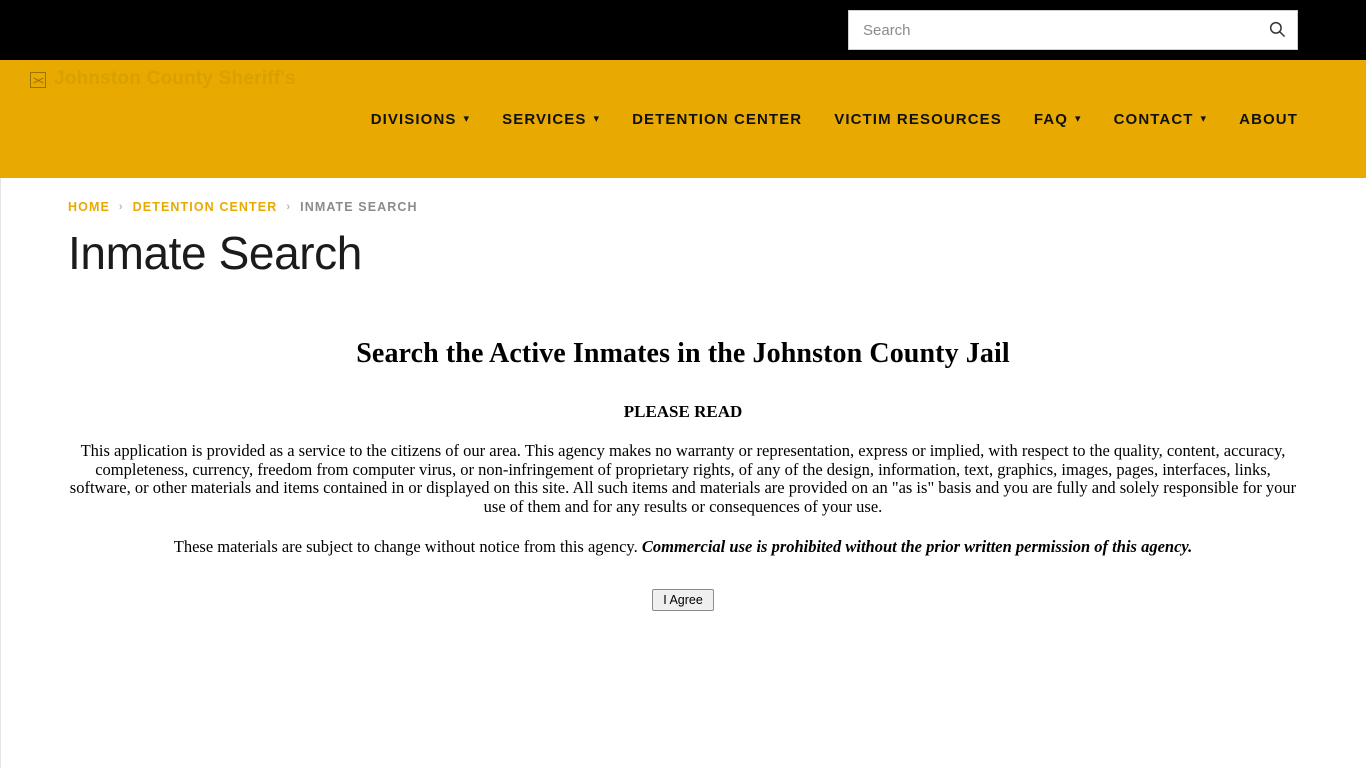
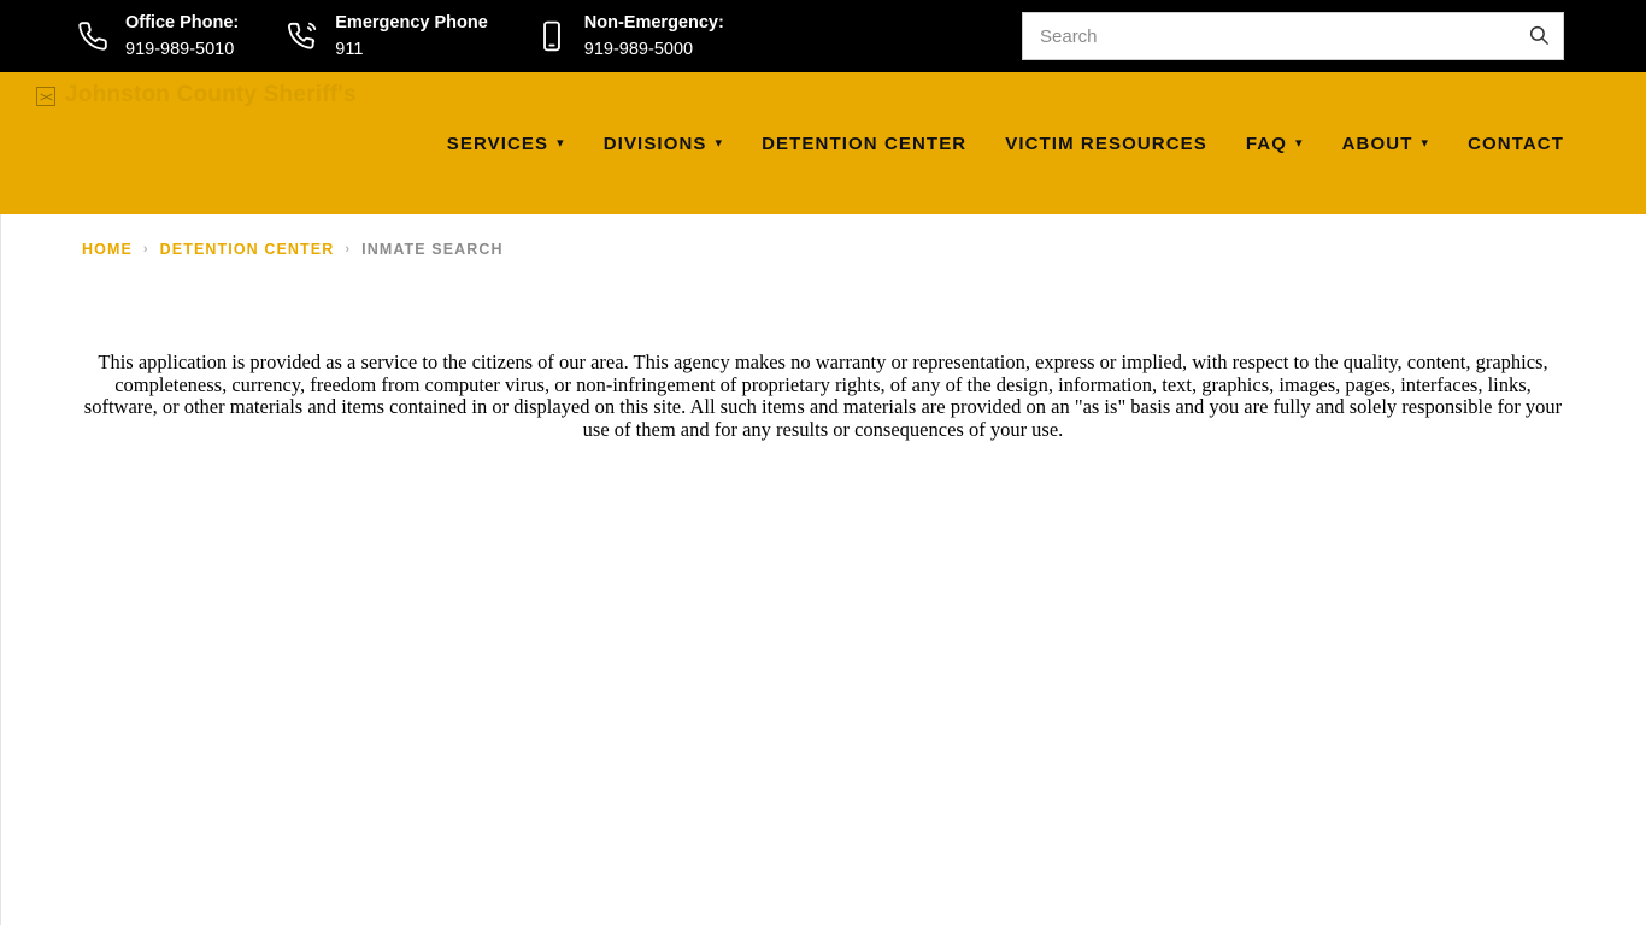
+ Office Phone:
+ 919-989-5010
+ Emergency Phone
+ 911
+ Non-Emergency:
+ 919-989-5000
  Search
- DIVISIONS
+ SERVICES
  ▾
- SERVICES
+ DIVISIONS
  ▾
  DETENTION CENTER
  VICTIM RESOURCES
  FAQ
  ▾
- CONTACT
+ ABOUT
  ▾
- ABOUT
+ CONTACT
  HOME
  ›
  DETENTION CENTER
  ›
  INMATE SEARCH
- Inmate Search
- Search the Active Inmates in the Johnston County Jail
- PLEASE READ
- This application is provided as a service to the citizens of our area. This agency makes no warranty or representation, express or implied, with respect to the quality, content, accuracy, completeness, currency, freedom from computer virus, or non-infringement of proprietary rights, of any of the design, information, text, graphics, images, pages, interfaces, links, software, or other materials and items contained in or displayed on this site. All such items and materials are provided on an "as is" basis and you are fully and solely responsible for your use of them and for any results or consequences of your use.
+ This application is provided as a service to the citizens of our area. This agency makes no warranty or representation, express or implied, with respect to the quality, content, graphics, completeness, currency, freedom from computer virus, or non-infringement of proprietary rights, of any of the design, information, text, graphics, images, pages, interfaces, links, software, or other materials and items contained in or displayed on this site. All such items and materials are provided on an "as is" basis and you are fully and solely responsible for your use of them and for any results or consequences of your use.
- These materials are subject to change without notice from this agency. Commercial use is prohibited without the prior written permission of this agency.
- I Agree
